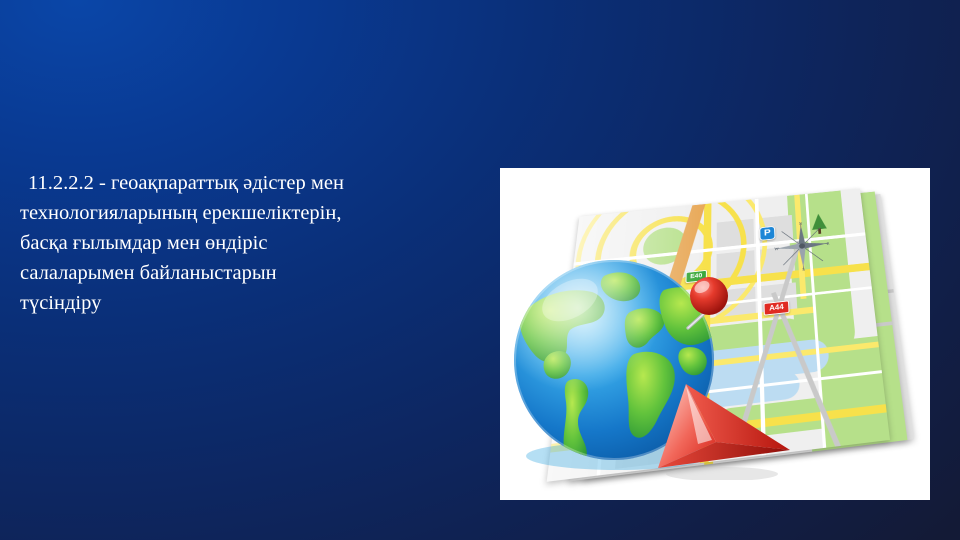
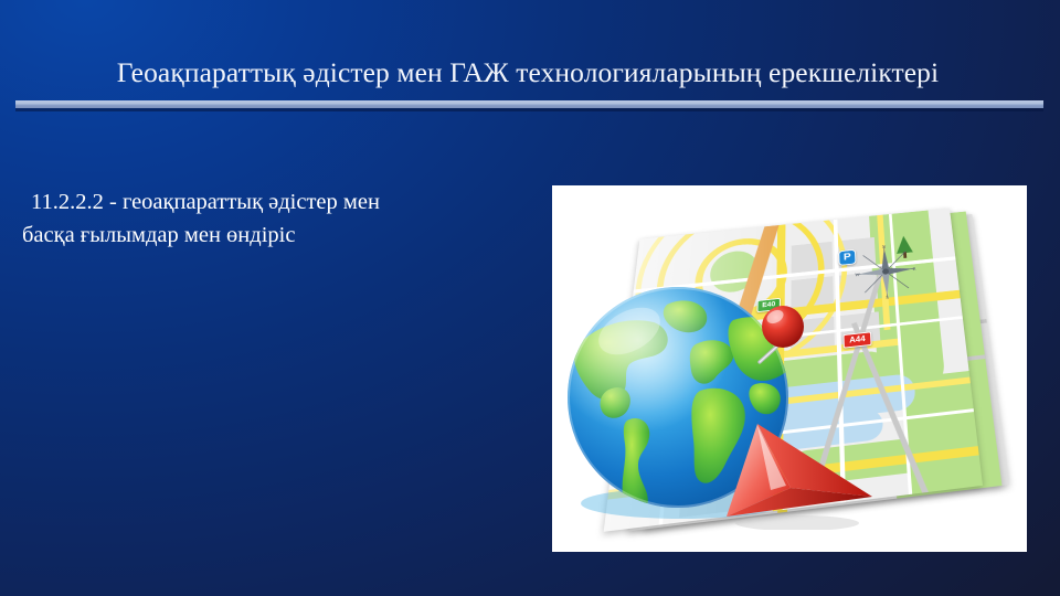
+ Геоақпараттық әдістер мен ГАЖ технологияларының ерекшеліктері
  11.2.2.2 - геоақпараттық әдістер мен
- технологияларының ерекшеліктерін,
  басқа ғылымдар мен өндіріс
- салаларымен байланыстарын
- түсіндіру
